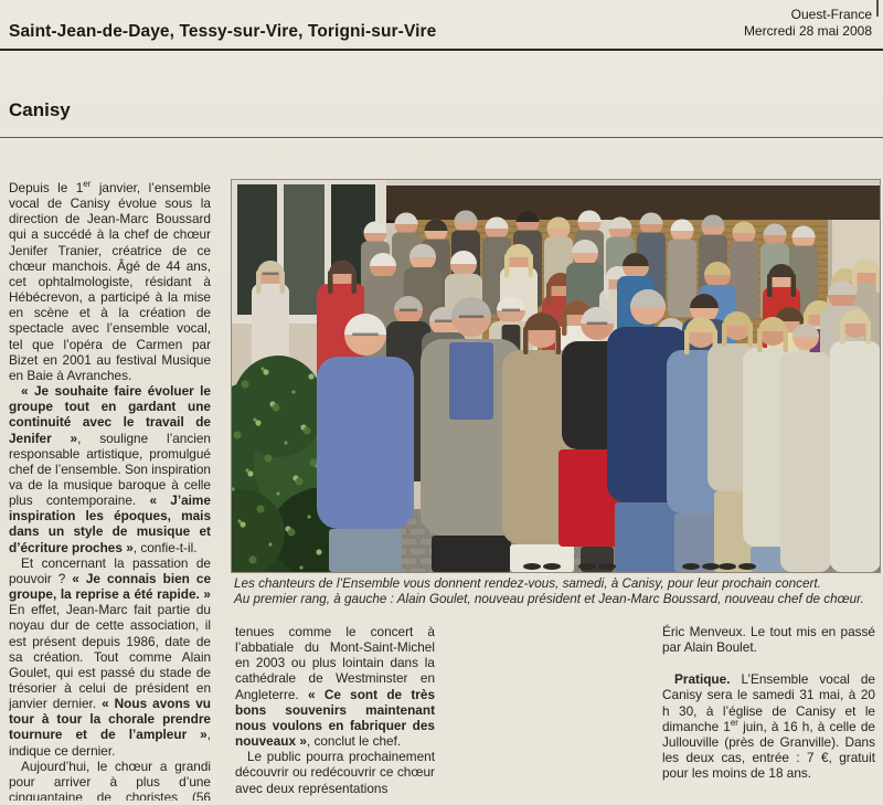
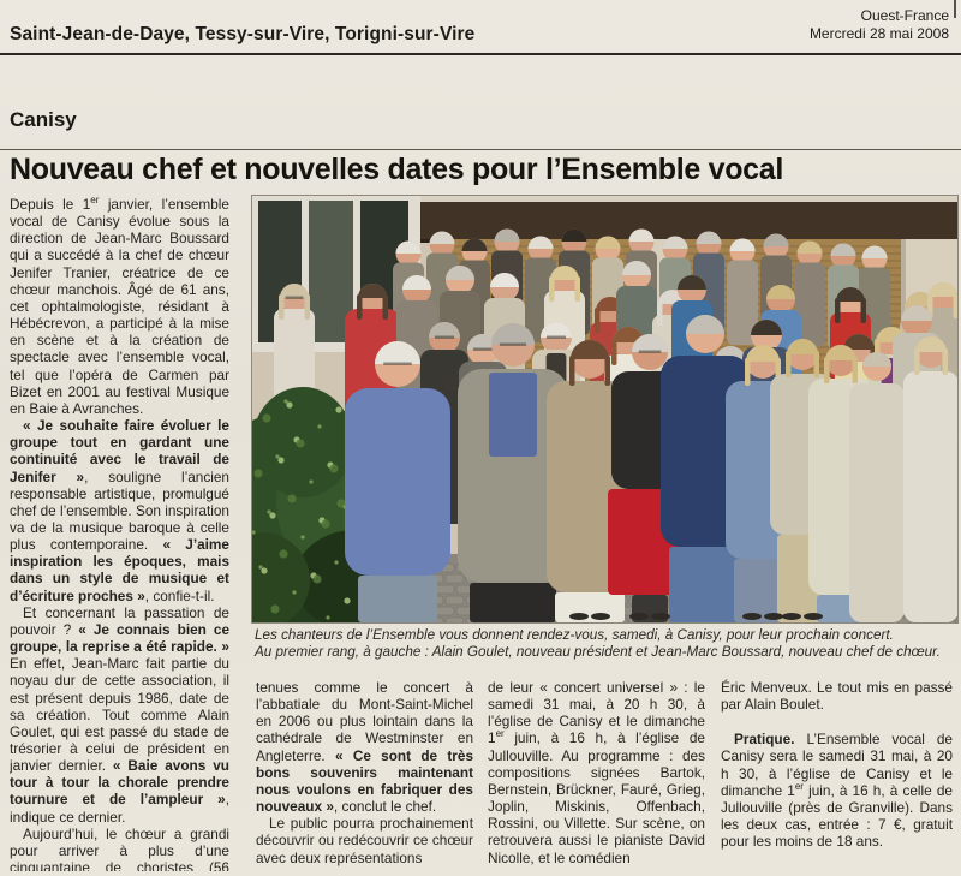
  Saint-Jean-de-Daye, Tessy-sur-Vire, Torigni-sur-Vire
  Ouest-France
  Mercredi 28 mai 2008
  Canisy
+ Nouveau chef et nouvelles dates pour l’Ensemble vocal
- Depuis le 1er janvier, l’ensemble vocal de Canisy évolue sous la direction de Jean-Marc Boussard qui a succédé à la chef de chœur Jenifer Tranier, créatrice de ce chœur manchois. Âgé de 44 ans, cet ophtalmologiste, résidant à Hébécrevon, a participé à la mise en scène et à la création de spectacle avec l’ensemble vocal, tel que l’opéra de Carmen par Bizet en 2001 au festival Musique en Baie à Avranches.
+ Depuis le 1er janvier, l’ensemble vocal de Canisy évolue sous la direction de Jean-Marc Boussard qui a succédé à la chef de chœur Jenifer Tranier, créatrice de ce chœur manchois. Âgé de 61 ans, cet ophtalmologiste, résidant à Hébécrevon, a participé à la mise en scène et à la création de spectacle avec l’ensemble vocal, tel que l’opéra de Carmen par Bizet en 2001 au festival Musique en Baie à Avranches.
  « Je souhaite faire évoluer le groupe tout en gardant une continuité avec le travail de Jenifer », souligne l’ancien responsable artistique, promulgué chef de l’ensemble. Son inspiration va de la musique baroque à celle plus contemporaine. « J’aime inspiration les époques, mais dans un style de musique et d’écriture proches », confie-t-il.
- Et concernant la passation de pouvoir ? « Je connais bien ce groupe, la reprise a été rapide. » En effet, Jean-Marc fait partie du noyau dur de cette association, il est présent depuis 1986, date de sa création. Tout comme Alain Goulet, qui est passé du stade de trésorier à celui de président en janvier dernier. « Nous avons vu tour à tour la chorale prendre tournure et de l’ampleur », indique ce dernier.
+ Et concernant la passation de pouvoir ? « Je connais bien ce groupe, la reprise a été rapide. » En effet, Jean-Marc fait partie du noyau dur de cette association, il est présent depuis 1986, date de sa création. Tout comme Alain Goulet, qui est passé du stade de trésorier à celui de président en janvier dernier. « Baie avons vu tour à tour la chorale prendre tournure et de l’ampleur », indique ce dernier.
  Les chanteurs de l’Ensemble vous donnent rendez-vous, samedi, à Canisy, pour leur prochain concert.
  Au premier rang, à gauche : Alain Goulet, nouveau président et Jean-Marc Boussard, nouveau chef de chœur.
- tenues comme le concert à l’abbatiale du Mont-Saint-Michel en 2003 ou plus lointain dans la cathédrale de Westminster en Angleterre. « Ce sont de très bons souvenirs maintenant nous voulons en fabriquer des nouveaux », conclut le chef.
+ tenues comme le concert à l’abbatiale du Mont-Saint-Michel en 2006 ou plus lointain dans la cathédrale de Westminster en Angleterre. « Ce sont de très bons souvenirs maintenant nous voulons en fabriquer des nouveaux », conclut le chef.
  Le public pourra prochainement découvrir ou redécouvrir ce chœur avec deux représentations
+ de leur « concert universel » : le samedi 31 mai, à 20 h 30, à l’église de Canisy et le dimanche 1er juin, à 16 h, à l’église de Jullouville. Au programme : des compositions signées Bartok, Bernstein, Brückner, Fauré, Grieg, Joplin, Miskinis, Offenbach, Rossini, ou Villette. Sur scène, on retrouvera aussi le pianiste David Nicolle, et le comédien
  Éric Menveux. Le tout mis en passé par Alain Boulet.
  Pratique. L’Ensemble vocal de Canisy sera le samedi 31 mai, à 20 h 30, à l’église de Canisy et le dimanche 1er juin, à 16 h, à celle de Jullouville (près de Granville). Dans les deux cas, entrée : 7 €, gratuit pour les moins de 18 ans.
